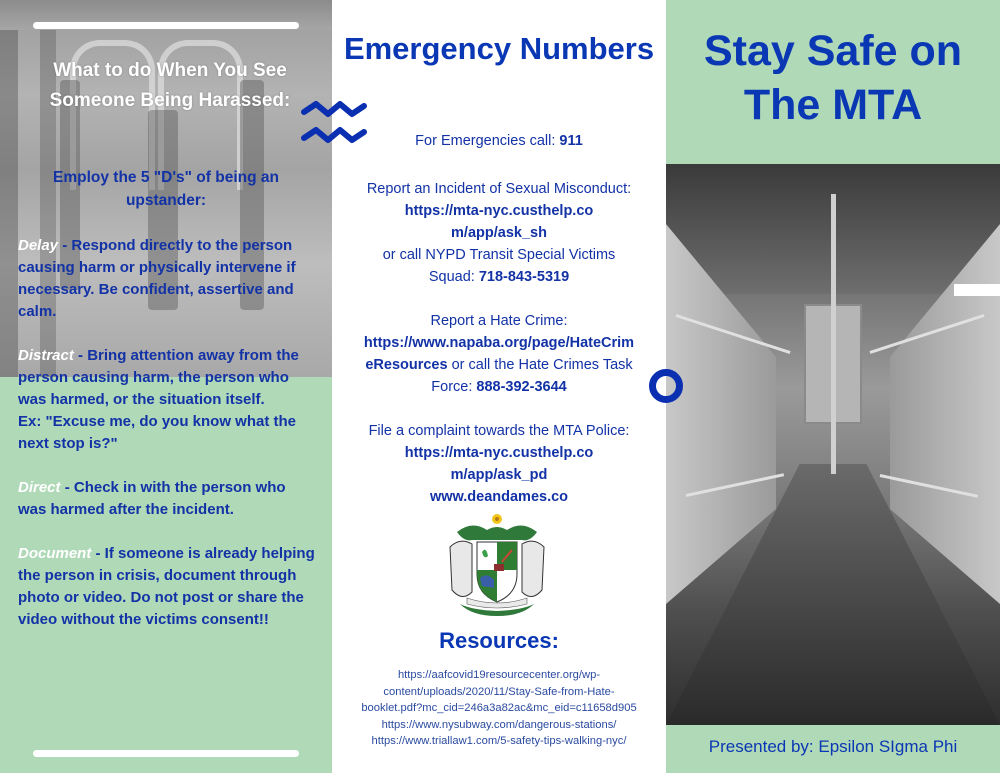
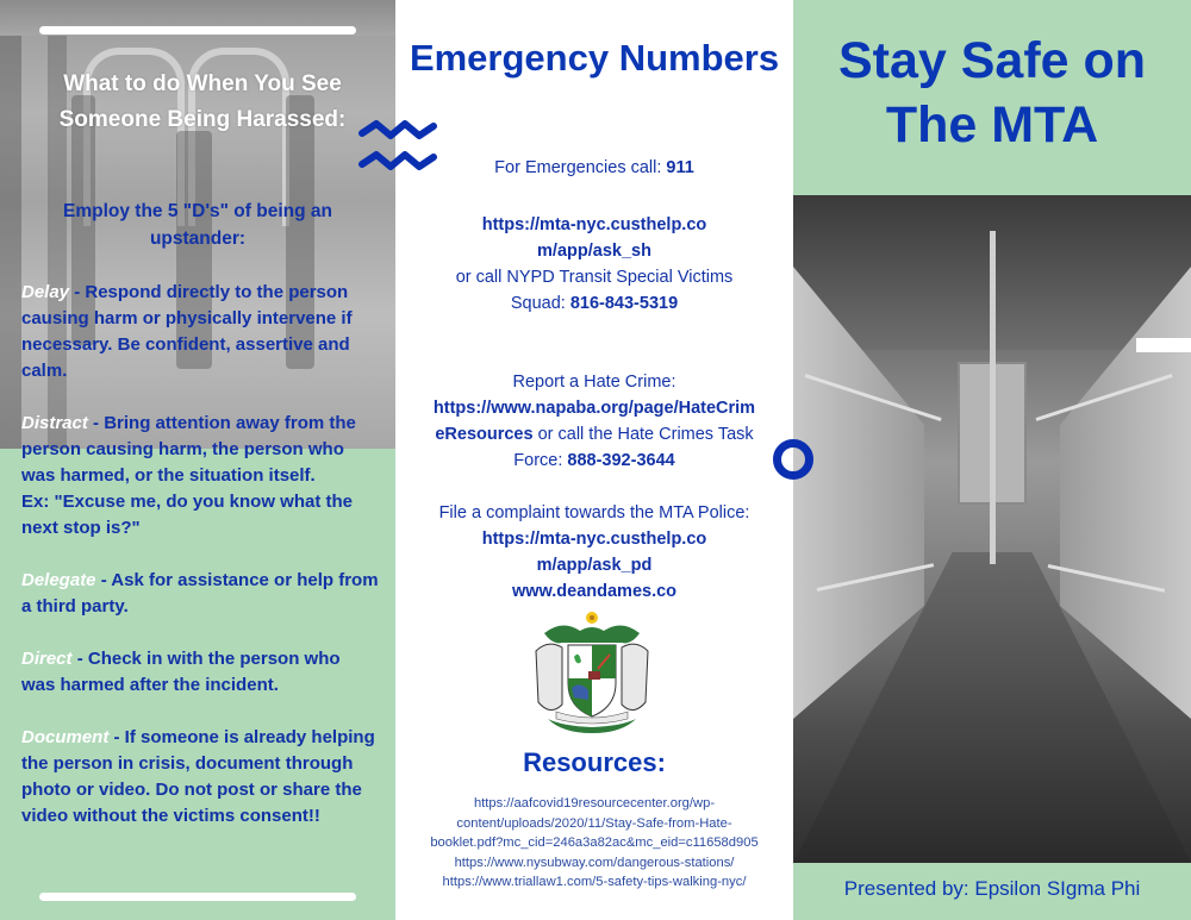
  What to do When You See Someone Being Harassed:
  Employ the 5 "D's" of being an upstander:
  Delay - Respond directly to the person causing harm or physically intervene if necessary. Be confident, assertive and calm.
  Distract - Bring attention away from the person causing harm, the person who was harmed, or the situation itself.
  Ex: "Excuse me, do you know what the next stop is?"
+ Delegate - Ask for assistance or help from a third party.
  Direct - Check in with the person who was harmed after the incident.
  Document - If someone is already helping the person in crisis, document through photo or video. Do not post or share the video without the victims consent!!
  Emergency Numbers
  For Emergencies call: 911
- Report an Incident of Sexual Misconduct:
  https://mta-nyc.custhelp.com/app/ask_sh
- or call NYPD Transit Special Victims Squad: 718-843-5319
+ or call NYPD Transit Special Victims Squad: 816-843-5319
  Report a Hate Crime:
  https://www.napaba.org/page/HateCrimeResources or call the Hate Crimes Task Force: 888-392-3644
  File a complaint towards the MTA Police:
  https://mta-nyc.custhelp.com/app/ask_pd
  www.deandames.co
  Resources:
  https://aafcovid19resourcecenter.org/wp-
  content/uploads/2020/11/Stay-Safe-from-Hate-
  booklet.pdf?mc_cid=246a3a82ac&mc_eid=c11658d905
  https://www.nysubway.com/dangerous-stations/
  https://www.triallaw1.com/5-safety-tips-walking-nyc/
  Stay Safe on The MTA
  Presented by: Epsilon SIgma Phi
